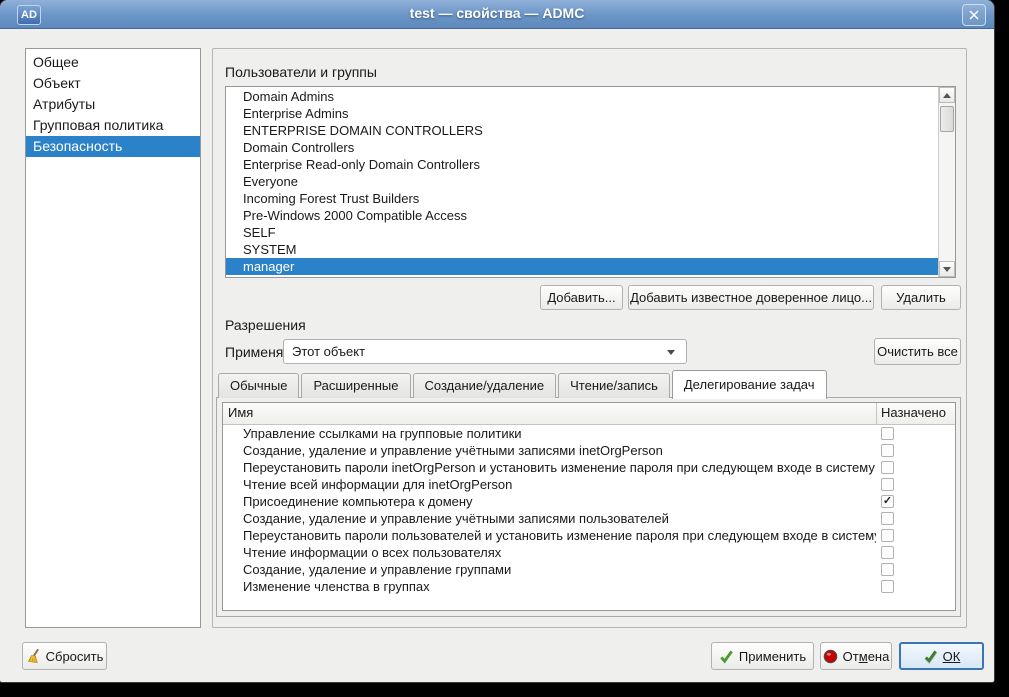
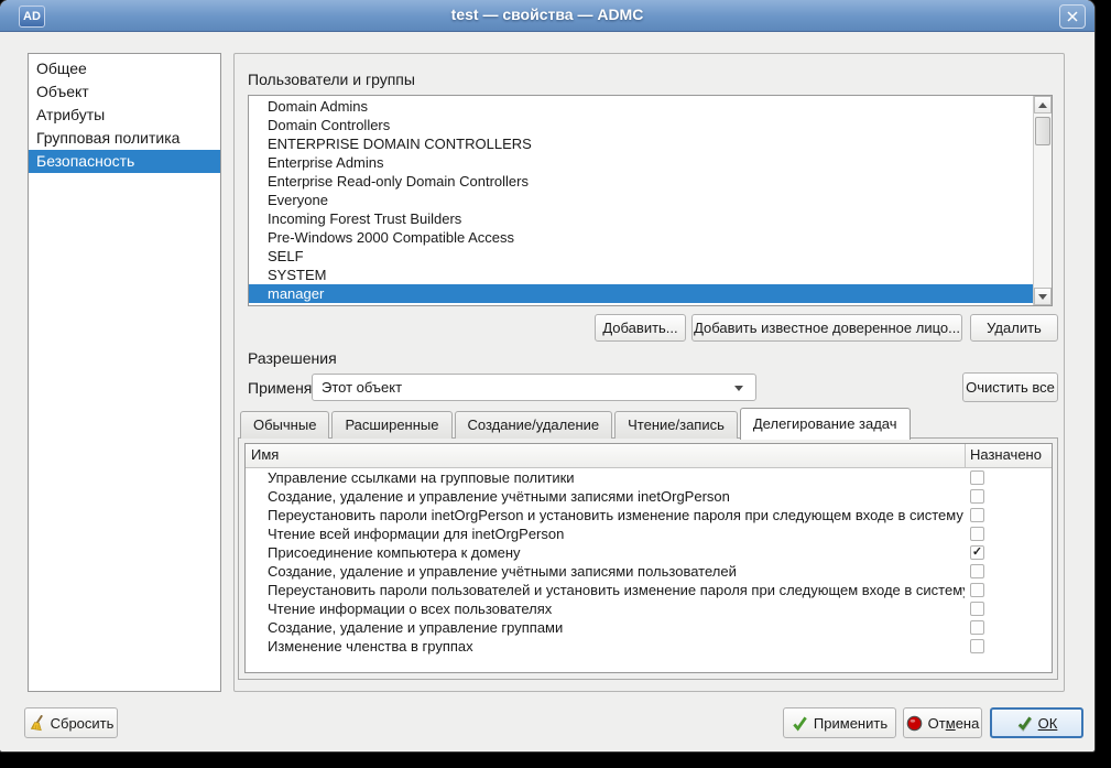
  AD
  test — свойства — ADMC
  Общее
  Объект
  Атрибуты
  Групповая политика
  Безопасность
  Пользователи и группы
  Domain Admins
- Enterprise Admins
+ Domain Controllers
  ENTERPRISE DOMAIN CONTROLLERS
- Domain Controllers
+ Enterprise Admins
  Enterprise Read-only Domain Controllers
  Everyone
  Incoming Forest Trust Builders
  Pre-Windows 2000 Compatible Access
  SELF
  SYSTEM
  manager
  Добавить...
  Добавить известное доверенное лицо...
  Удалить
  Разрешения
  Применя
  Этот объект
  Очистить все
  Обычные
  Расширенные
  Создание/удаление
  Чтение/запись
  Делегирование задач
  Имя
  Назначено
  Управление ссылками на групповые политики
  Создание, удаление и управление учётными записями inetOrgPerson
  Переустановить пароли inetOrgPerson и установить изменение пароля при следующем входе в систему
  Чтение всей информации для inetOrgPerson
  Присоединение компьютера к домену
  ✓
  Создание, удаление и управление учётными записями пользователей
  Переустановить пароли пользователей и установить изменение пароля при следующем входе в систем
  Чтение информации о всех пользователях
  Создание, удаление и управление группами
  Изменение членства в группах
  Сбросить
  Применить
  Отмена
  ОК
